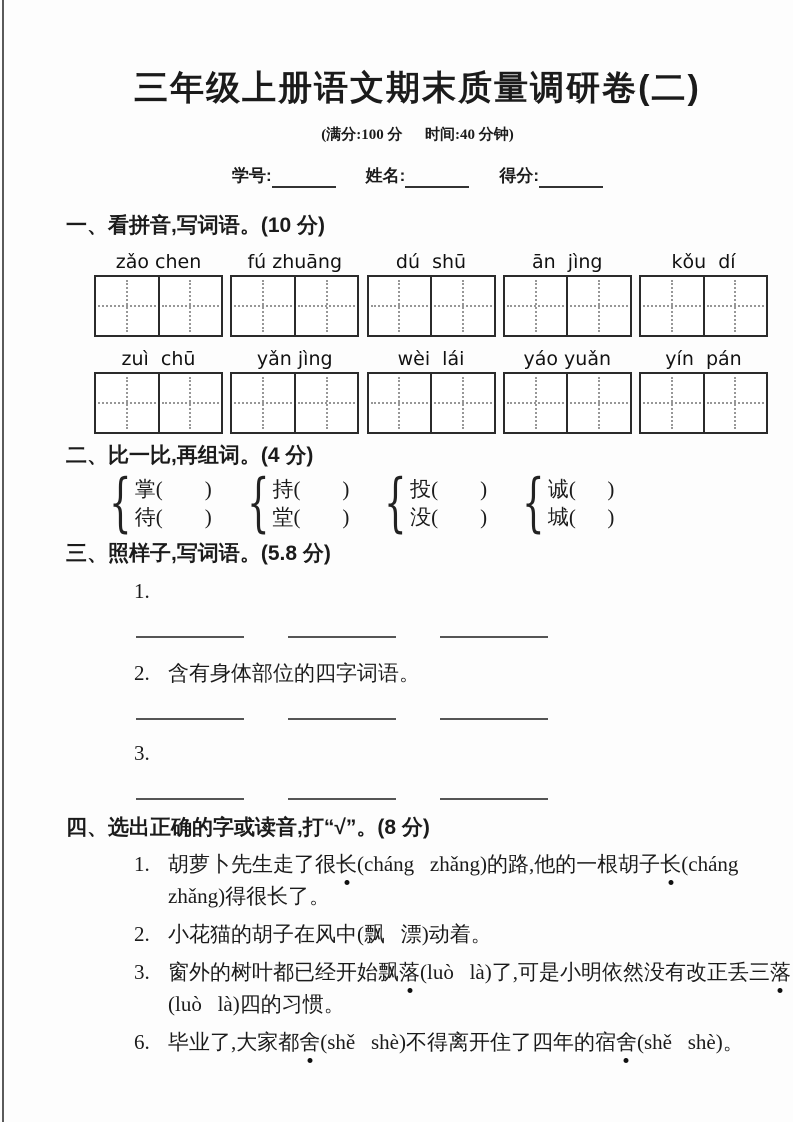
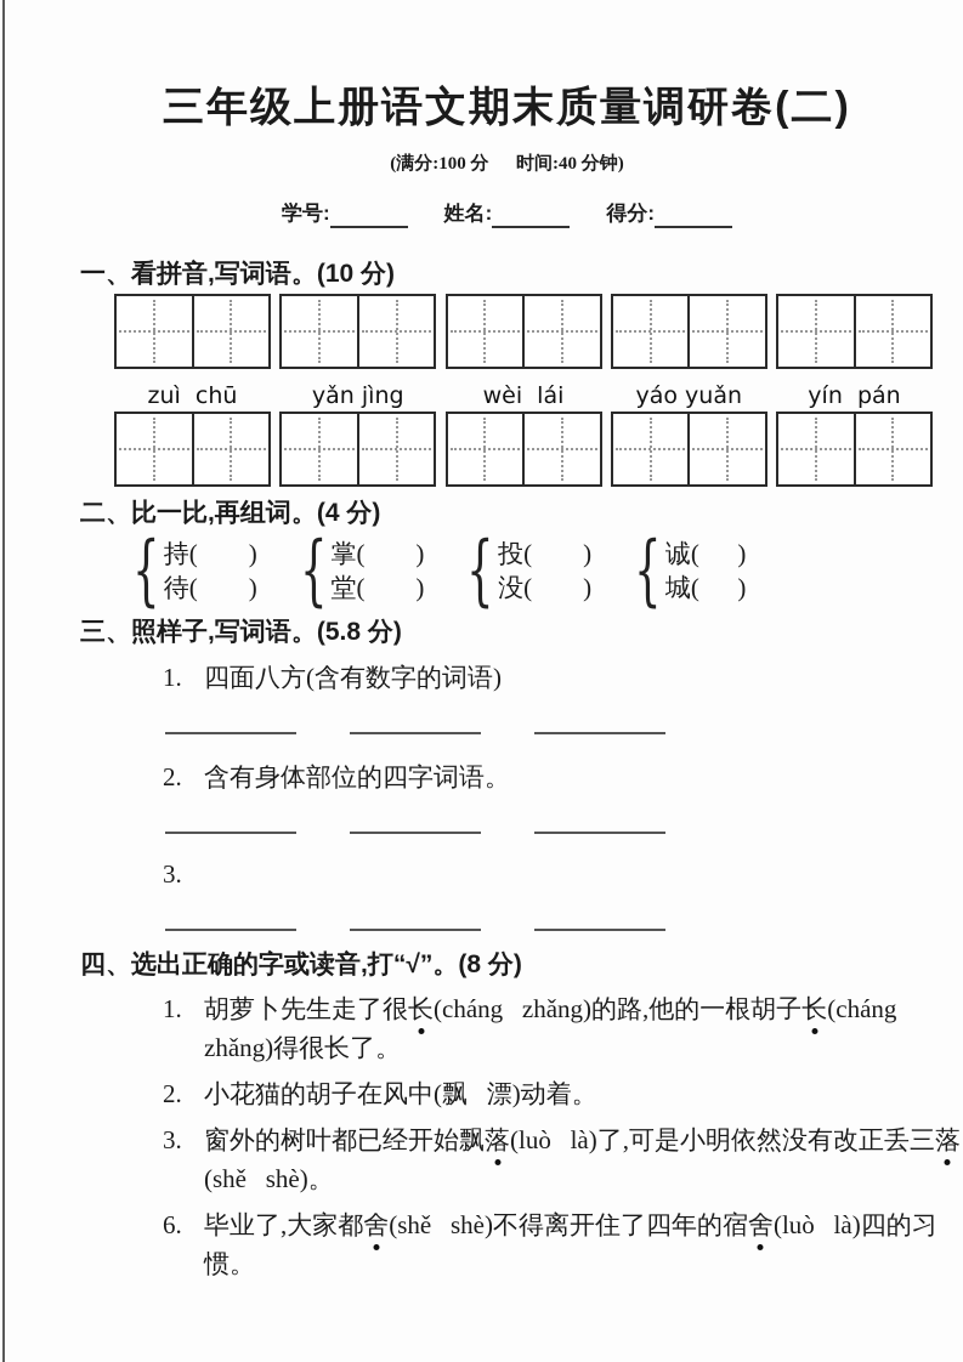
  三年级上册语文期末质量调研卷(二)
  (满分:100 分 时间:40 分钟)
  学号:
  姓名:
  得分:
  一、看拼音,写词语。(10 分)
- zǎo chen
- fú zhuāng
- dú shū
- ān jìng
- kǒu dí
  zuì chū
  yǎn jìng
  wèi lái
  yáo yuǎn
  yín pán
  二、比一比,再组词。(4 分)
  {
- 掌( )
+ 持( )
  待( )
  {
- 持( )
+ 掌( )
  堂( )
  {
  投( )
  没( )
  {
  诚( )
  城( )
  三、照样子,写词语。(5.8 分)
  1.
+ 四面八方(含有数字的词语)
  2.
  含有身体部位的四字词语。
  3.
  四、选出正确的字或读音,打“√”。(8 分)
  1.
  胡萝卜先生走了很长(cháng zhǎng)的路,他的一根胡子长(cháng zhǎng)得很长了。
  2.
  小花猫的胡子在风中(飘 漂)动着。
  3.
- 窗外的树叶都已经开始飘落(luò là)了,可是小明依然没有改正丢三落(luò là)四的习惯。
+ 窗外的树叶都已经开始飘落(luò là)了,可是小明依然没有改正丢三落(shě shè)。
  6.
- 毕业了,大家都舍(shě shè)不得离开住了四年的宿舍(shě shè)。
+ 毕业了,大家都舍(shě shè)不得离开住了四年的宿舍(luò là)四的习惯。
